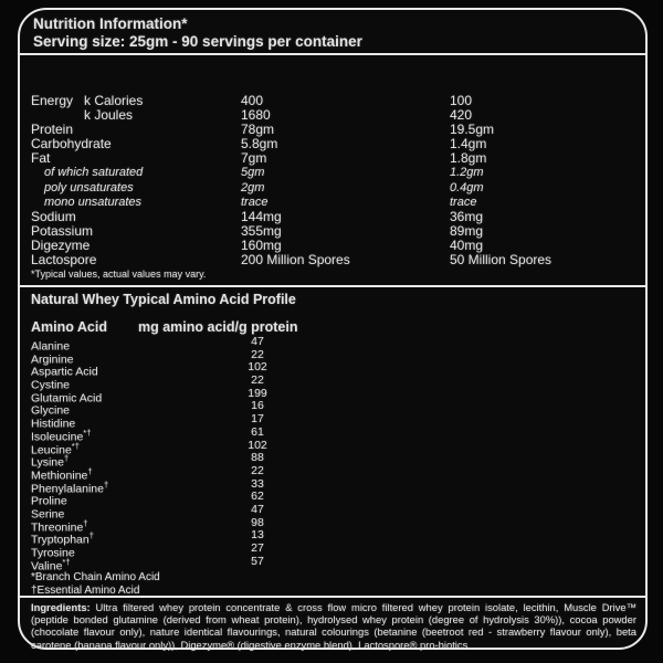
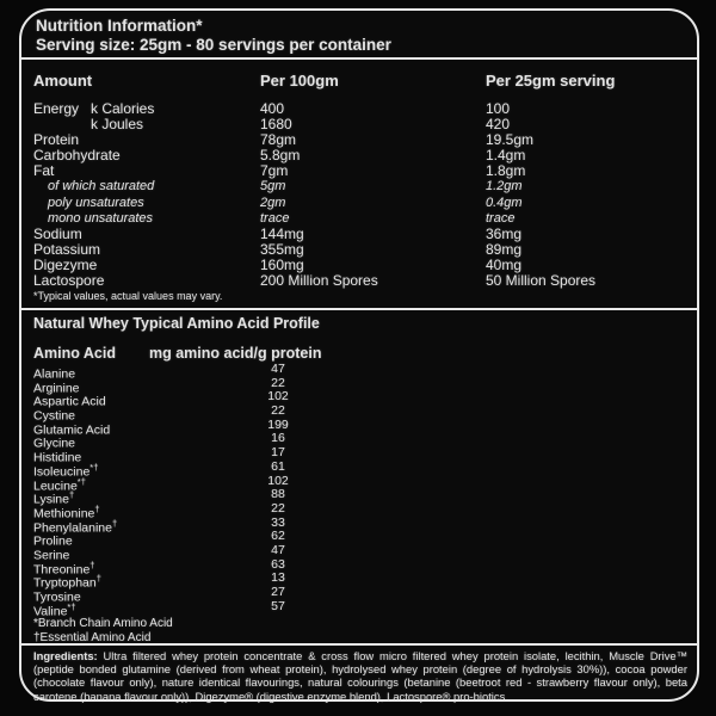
  Nutrition Information*
- Serving size: 25gm - 90 servings per container
+ Serving size: 25gm - 80 servings per container
+ Amount
+ Per 100gm
+ Per 25gm serving
  Energy
  k Calories
  400
  100
  k Joules
  1680
  420
  Protein
  78gm
  19.5gm
  Carbohydrate
  5.8gm
  1.4gm
  Fat
  7gm
  1.8gm
  of which saturated
  5gm
  1.2gm
  poly unsaturates
  2gm
  0.4gm
  mono unsaturates
  trace
  trace
  Sodium
  144mg
  36mg
  Potassium
  355mg
  89mg
  Digezyme
  160mg
  40mg
  Lactospore
  200 Million Spores
  50 Million Spores
  *Typical values, actual values may vary.
  Natural Whey Typical Amino Acid Profile
  Amino Acid
  mg amino acid/g protein
  Alanine
  47
  Arginine
  22
  Aspartic Acid
  102
  Cystine
  22
  Glutamic Acid
  199
  Glycine
  16
  Histidine
  17
  Isoleucine*†
  61
  Leucine*†
  102
  Lysine†
  88
  Methionine†
  22
  Phenylalanine†
  33
  Proline
  62
  Serine
  47
  Threonine†
- 98
+ 63
  Tryptophan†
  13
  Tyrosine
  27
  Valine*†
  57
  *Branch Chain Amino Acid
  †Essential Amino Acid
  Ingredients: Ultra filtered whey protein concentrate & cross flow micro filtered whey protein isolate, lecithin, Muscle Drive™ (peptide bonded glutamine (derived from wheat protein), hydrolysed whey protein (degree of hydrolysis 30%)), cocoa powder (chocolate flavour only), nature identical flavourings, natural colourings (betanine (beetroot red - strawberry flavour only), beta carotene (banana flavour only)), Digezyme® (digestive enzyme blend), Lactospore® pro-biotics.
